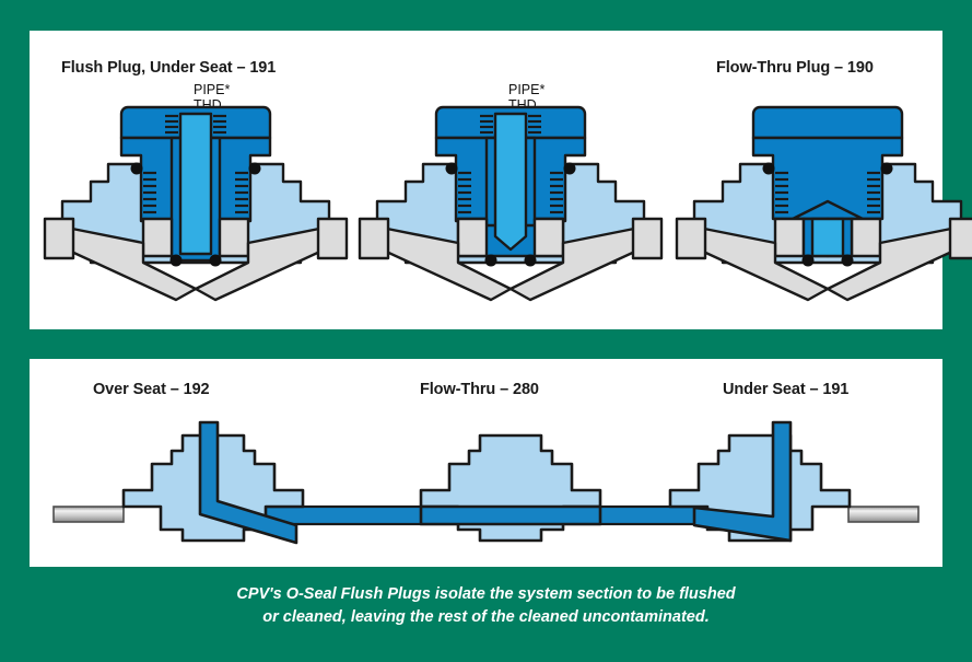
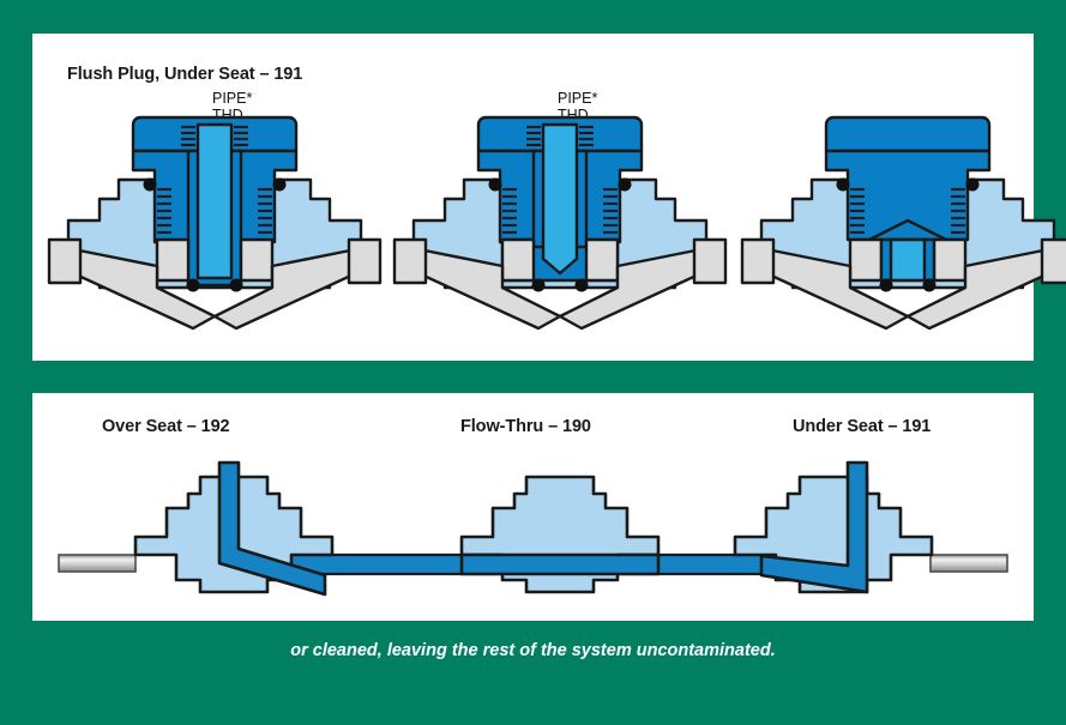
  Flush Plug, Under Seat – 191
- Flow-Thru Plug – 190
  PIPE*
  THD.
  PIPE*
  THD.
  Over Seat – 192
- Flow-Thru – 280
+ Flow-Thru – 190
  Under Seat – 191
- CPV's O-Seal Flush Plugs isolate the system section to be flushed
- or cleaned, leaving the rest of the cleaned uncontaminated.
+ or cleaned, leaving the rest of the system uncontaminated.
